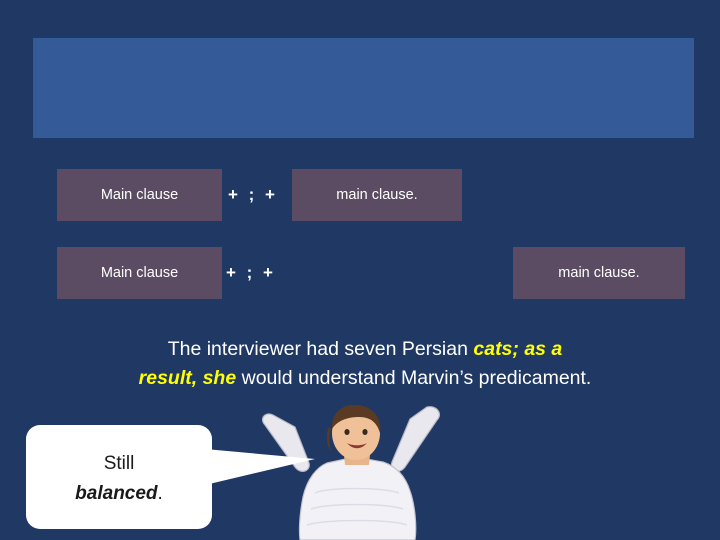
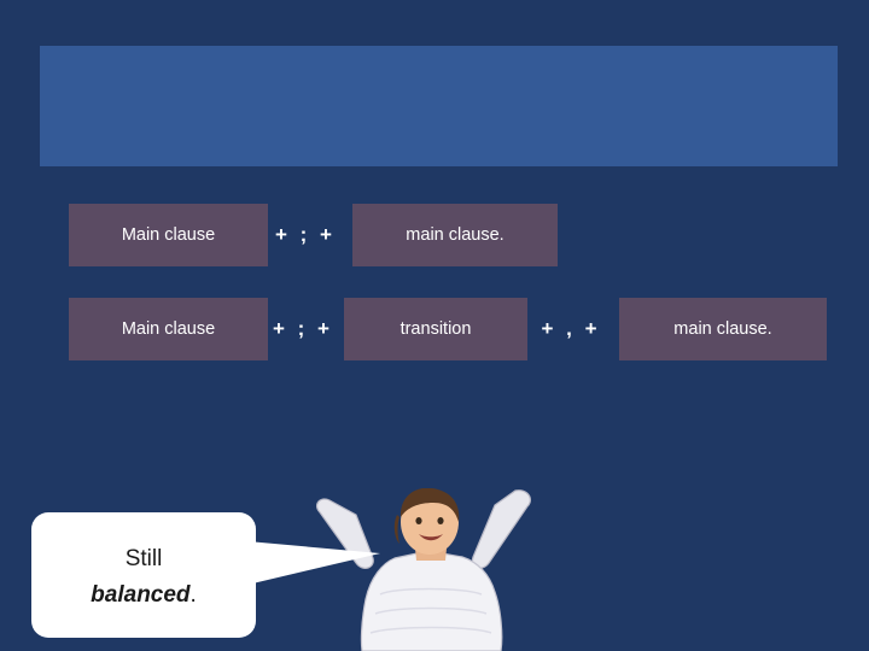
  Main clause
  + ; +
  main clause.
  Main clause
  + ; +
+ transition
+ + , +
  main clause.
- The interviewer had seven Persian cats; as a
- result, she would understand Marvin’s predicament.
  Still
  balanced.
